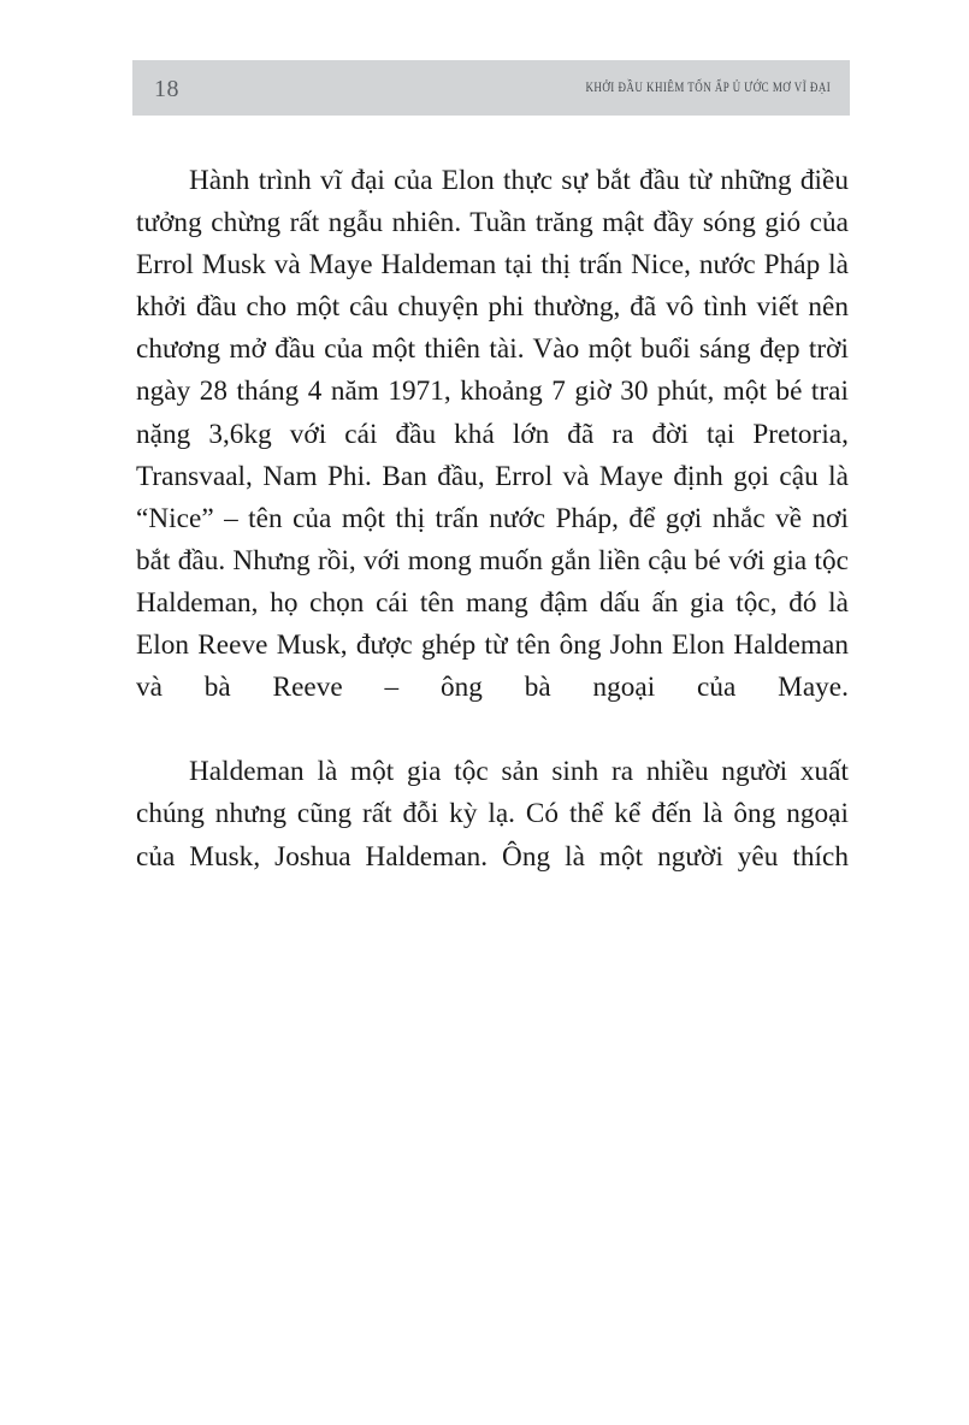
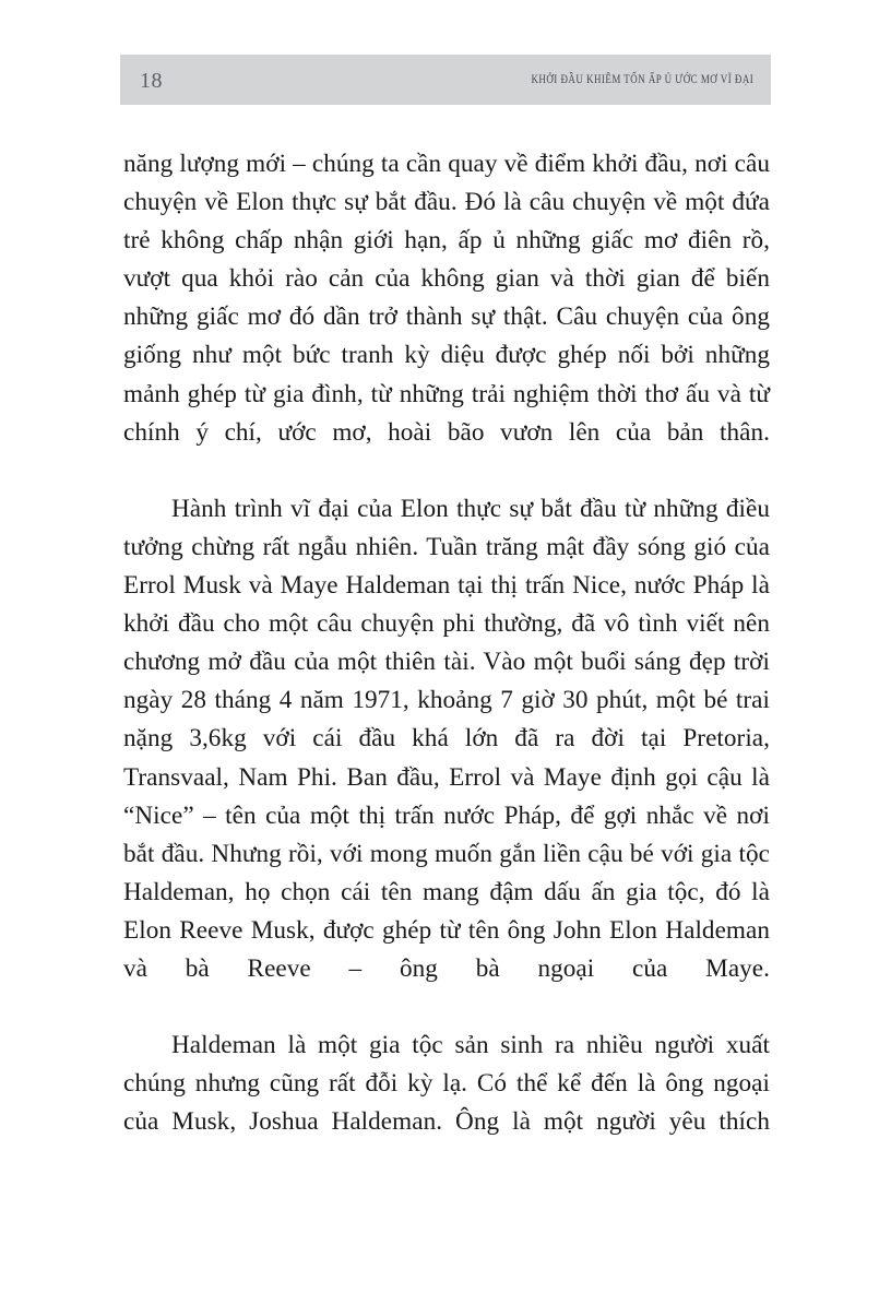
  18
  KHỞI ĐẦU KHIÊM TỐN ẤP Ủ ƯỚC MƠ VĨ ĐẠI
+ năng lượng mới – chúng ta cần quay về điểm khởi đầu, nơi câu chuyện về Elon thực sự bắt đầu. Đó là câu chuyện về một đứa trẻ không chấp nhận giới hạn, ấp ủ những giấc mơ điên rồ, vượt qua khỏi rào cản của không gian và thời gian để biến những giấc mơ đó dần trở thành sự thật. Câu chuyện của ông giống như một bức tranh kỳ diệu được ghép nối bởi những mảnh ghép từ gia đình, từ những trải nghiệm thời thơ ấu và từ chính ý chí, ước mơ, hoài bão vươn lên của bản thân.
  Hành trình vĩ đại của Elon thực sự bắt đầu từ những điều tưởng chừng rất ngẫu nhiên. Tuần trăng mật đầy sóng gió của Errol Musk và Maye Haldeman tại thị trấn Nice, nước Pháp là khởi đầu cho một câu chuyện phi thường, đã vô tình viết nên chương mở đầu của một thiên tài. Vào một buổi sáng đẹp trời ngày 28 tháng 4 năm 1971, khoảng 7 giờ 30 phút, một bé trai nặng 3,6kg với cái đầu khá lớn đã ra đời tại Pretoria, Transvaal, Nam Phi. Ban đầu, Errol và Maye định gọi cậu là “Nice” – tên của một thị trấn nước Pháp, để gợi nhắc về nơi bắt đầu. Nhưng rồi, với mong muốn gắn liền cậu bé với gia tộc Haldeman, họ chọn cái tên mang đậm dấu ấn gia tộc, đó là Elon Reeve Musk, được ghép từ tên ông John Elon Haldeman và bà Reeve – ông bà ngoại của Maye.
  Haldeman là một gia tộc sản sinh ra nhiều người xuất chúng nhưng cũng rất đỗi kỳ lạ. Có thể kể đến là ông ngoại của Musk, Joshua Haldeman. Ông là một người yêu thích
